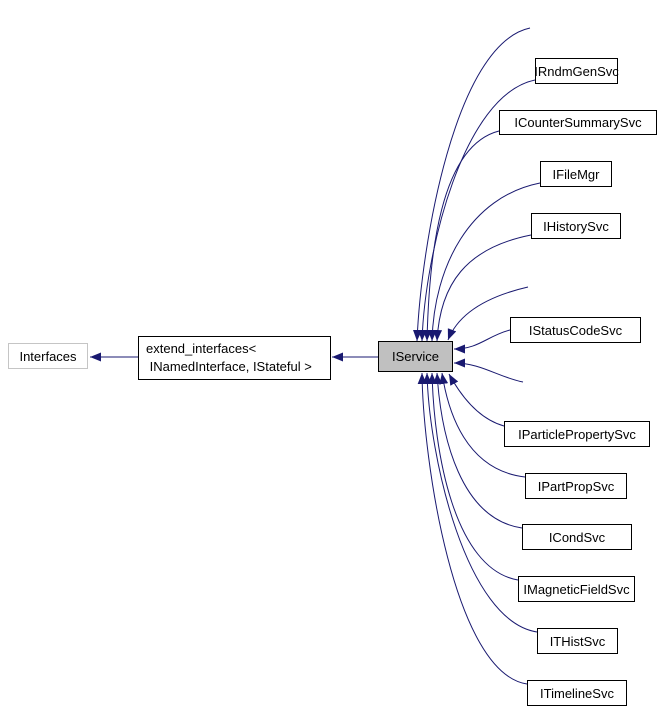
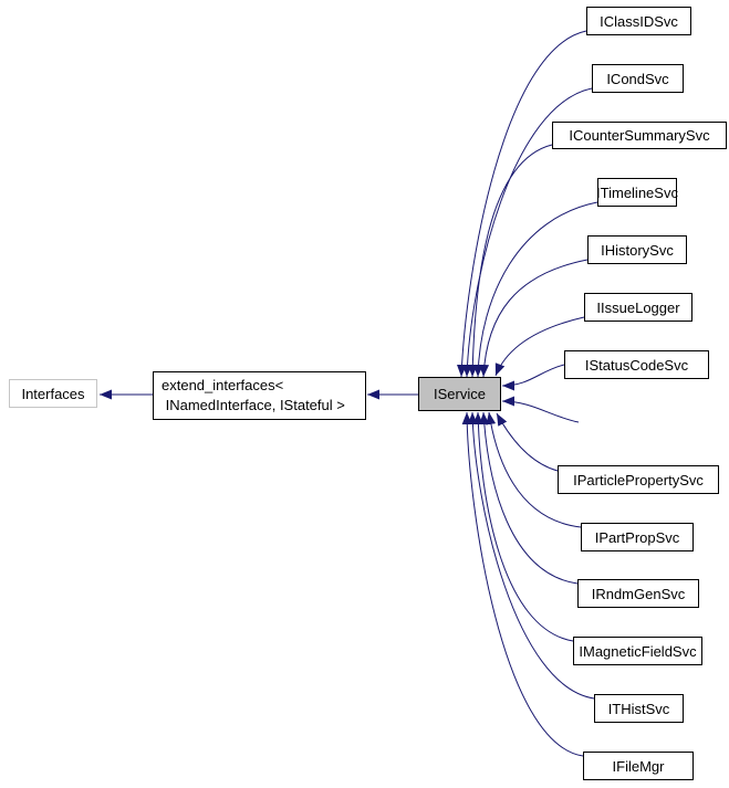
  Interfaces
  extend_interfaces<
  INamedInterface, IStateful >
  IService
+ IClassIDSvc
- IRndmGenSvc
+ ICondSvc
  ICounterSummarySvc
- IFileMgr
+ ITimelineSvc
  IHistorySvc
+ IIssueLogger
  IStatusCodeSvc
  IParticlePropertySvc
  IPartPropSvc
- ICondSvc
+ IRndmGenSvc
  IMagneticFieldSvc
  ITHistSvc
- ITimelineSvc
+ IFileMgr
